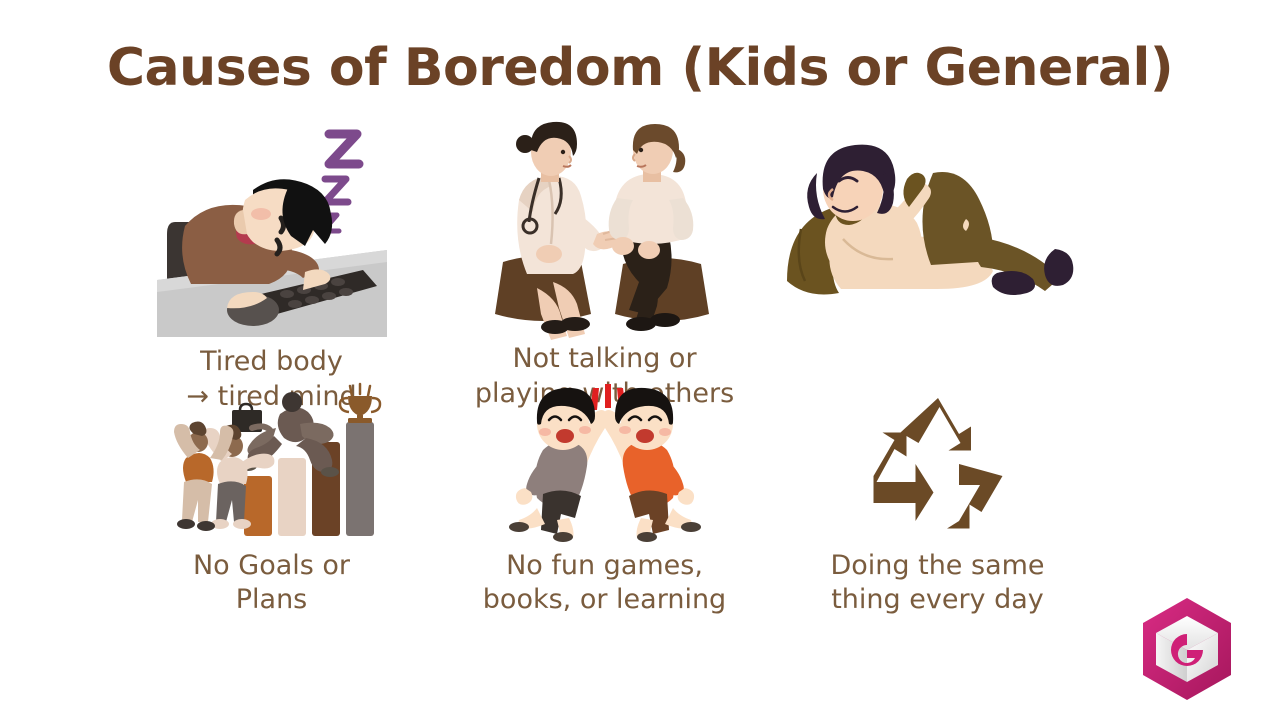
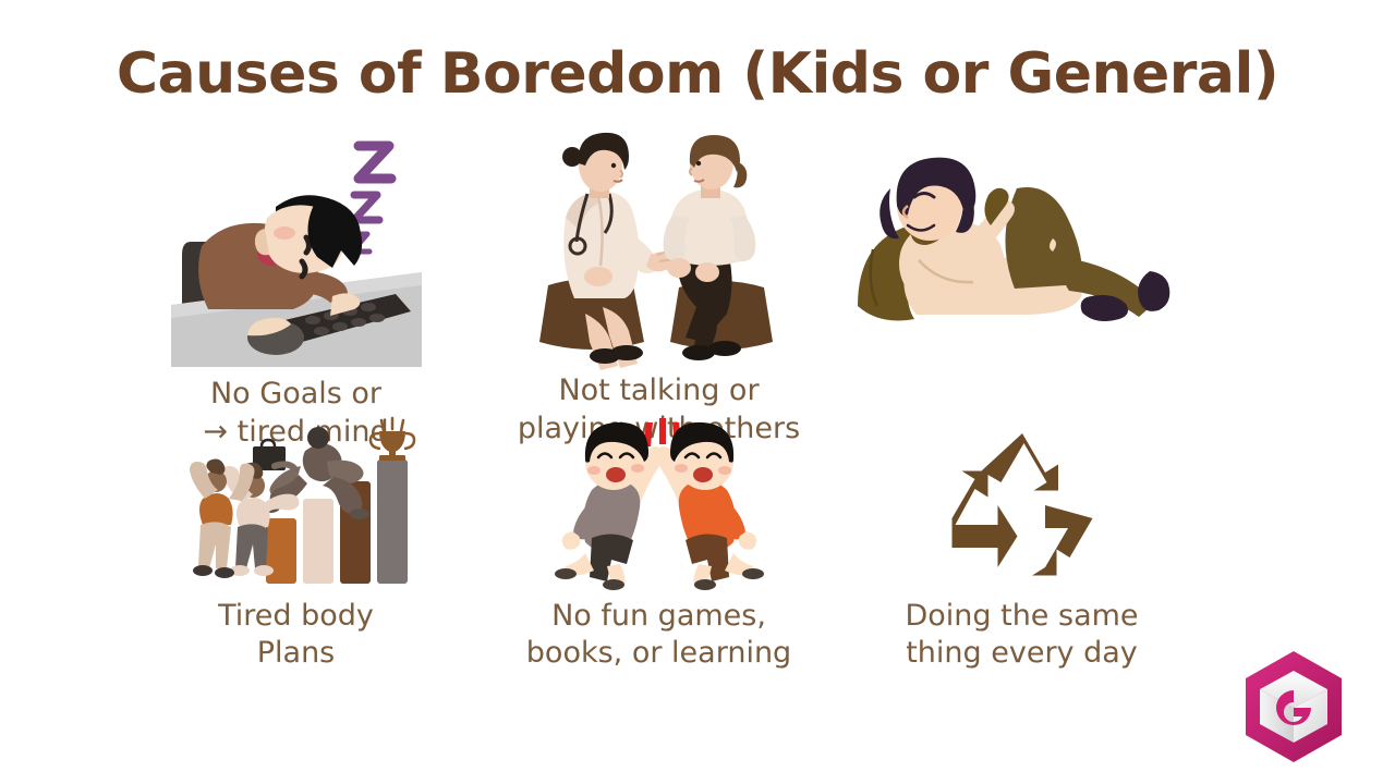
  Causes of Boredom (Kids or General)
- Tired body
+ No Goals or
  → tired min
  Not talking or
- No Goals or
+ Tired body
  Plans
  No fun games,
  books, or learning
  Doing the same
  thing every day
